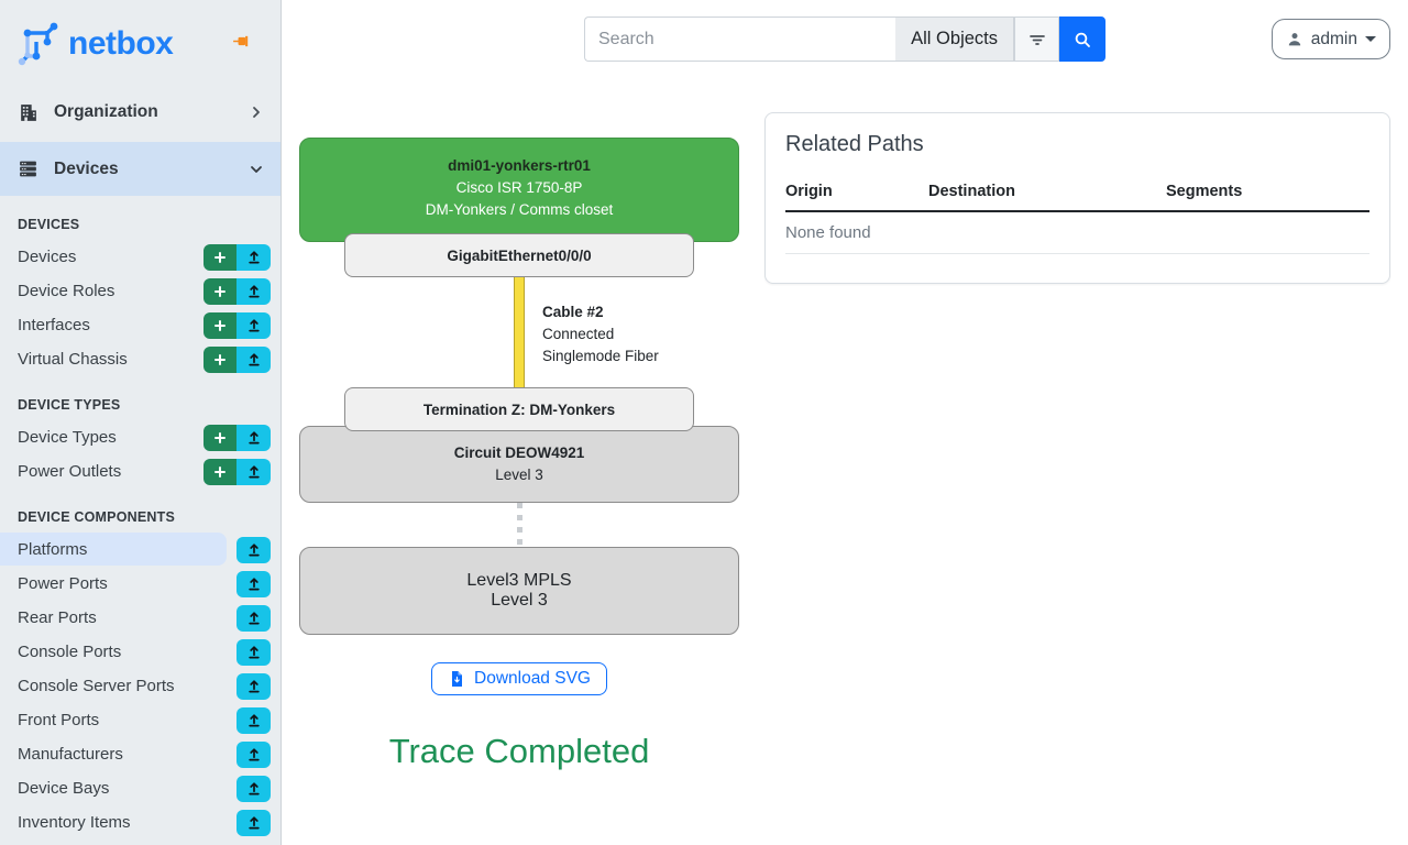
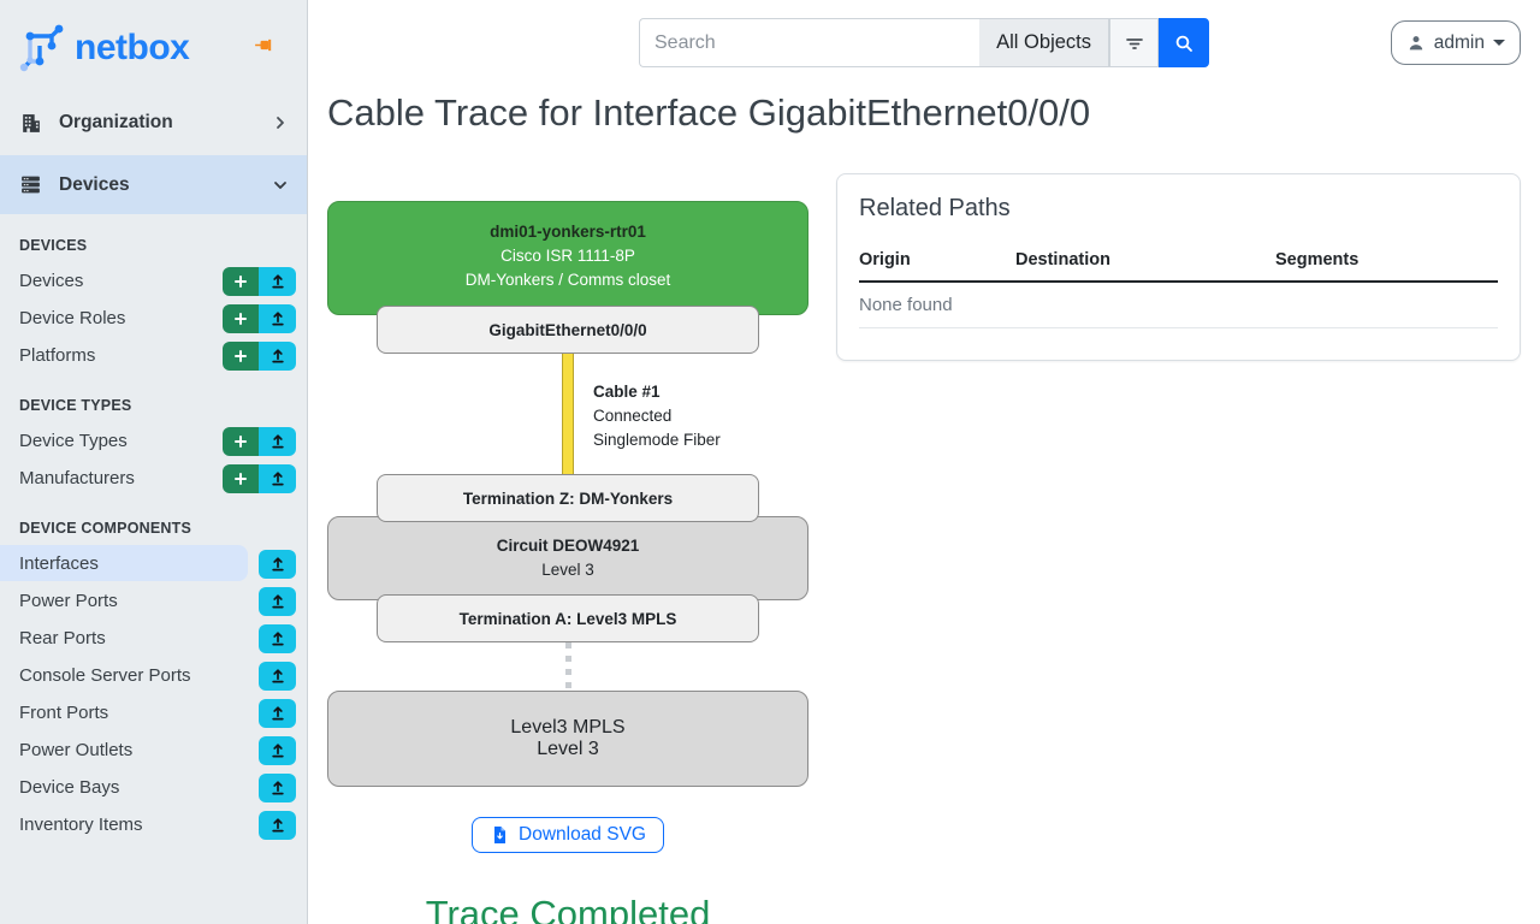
  netbox
  Organization
  Devices
  DEVICES
  Devices
  Device Roles
- Interfaces
+ Platforms
- Virtual Chassis
  DEVICE TYPES
  Device Types
- Power Outlets
+ Manufacturers
  DEVICE COMPONENTS
- Platforms
+ Interfaces
  Power Ports
  Rear Ports
- Console Ports
  Console Server Ports
  Front Ports
- Manufacturers
+ Power Outlets
  Device Bays
  Inventory Items
  Search
  All Objects
  admin
+ Cable Trace for Interface GigabitEthernet0/0/0
  dmi01-yonkers-rtr01
- Cisco ISR 1750-8P
+ Cisco ISR 1111-8P
  DM-Yonkers / Comms closet
  GigabitEthernet0/0/0
- Cable #2
+ Cable #1
  Connected
  Singlemode Fiber
  Termination Z: DM-Yonkers
  Circuit DEOW4921
  Level 3
+ Termination A: Level3 MPLS
  Level3 MPLS
  Level 3
  Download SVG
  Trace Completed
  Related Paths
  Origin	Destination	Segments
  None found
